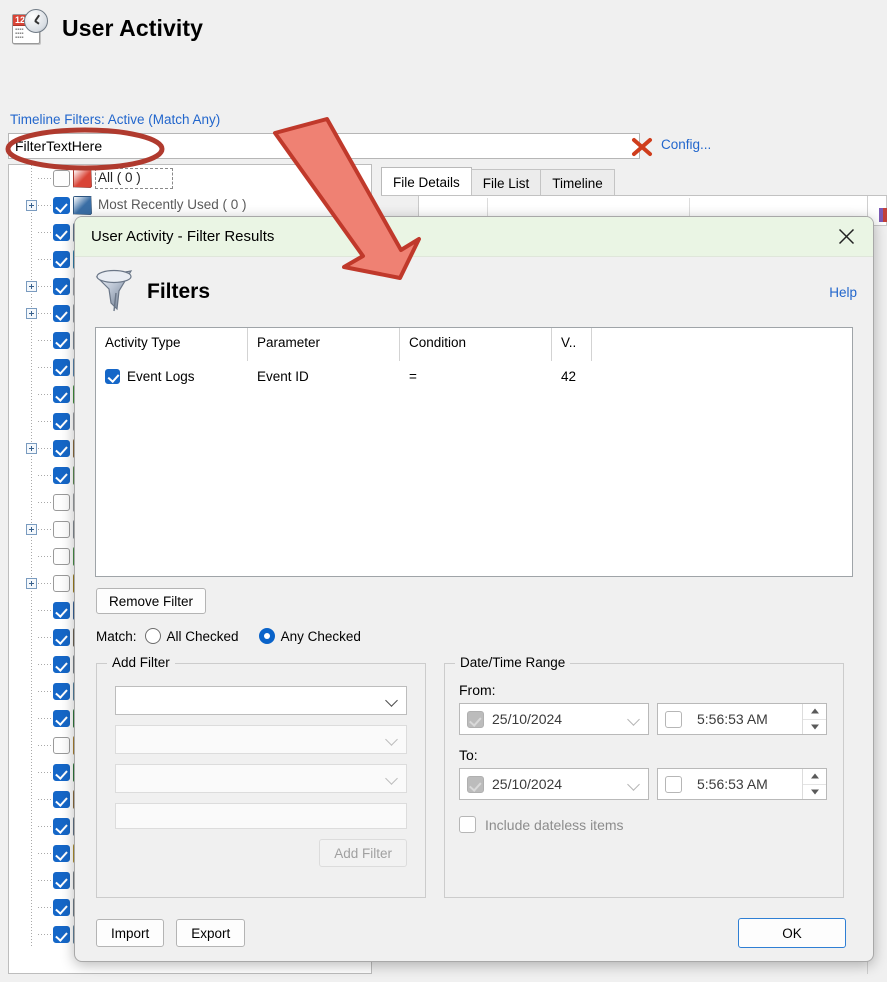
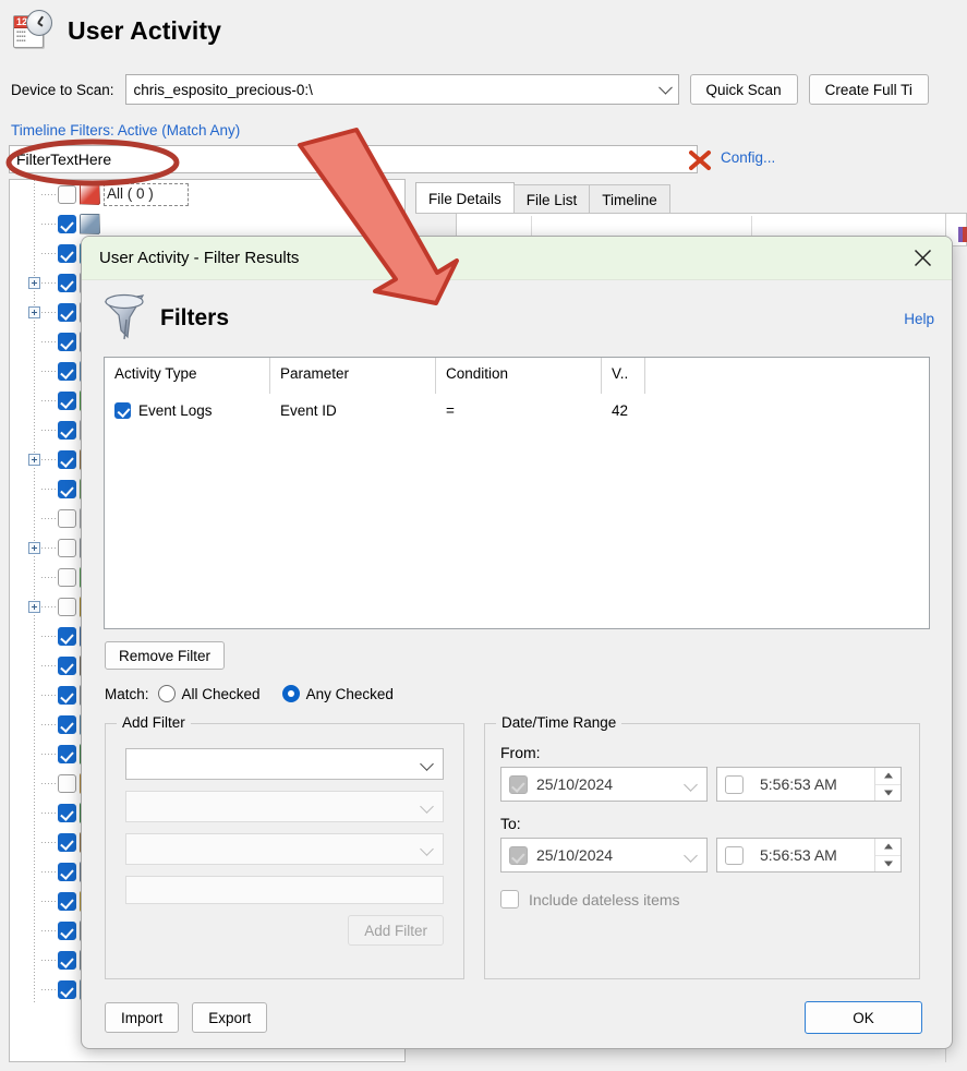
  12
  User Activity
+ Device to Scan:
+ chris_esposito_precious-0:\
+ Quick Scan
+ Create Full Ti
  Timeline Filters: Active (Match Any)
  FilterTextHere
  Config...
  File Details
  File List
  Timeline
  All ( 0 )
- Most Recently Used ( 0 )
  User Activity - Filter Results
  Filters
  Help
  Activity Type
  Parameter
  Condition
  V..
  Event Logs
  Event ID
  =
  42
  Remove Filter
  Match:
  All Checked
  Any Checked
  Add Filter
  Add Filter
  Date/Time Range
  From:
  25/10/2024
  5:56:53 AM
  To:
  25/10/2024
  5:56:53 AM
  Include dateless items
  Import
  Export
  OK
